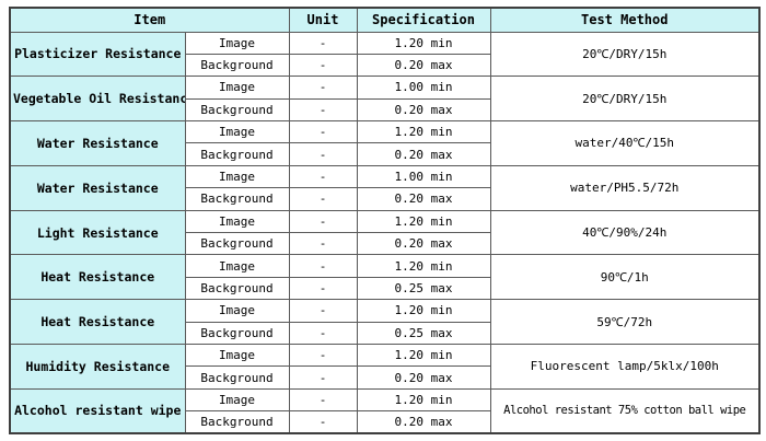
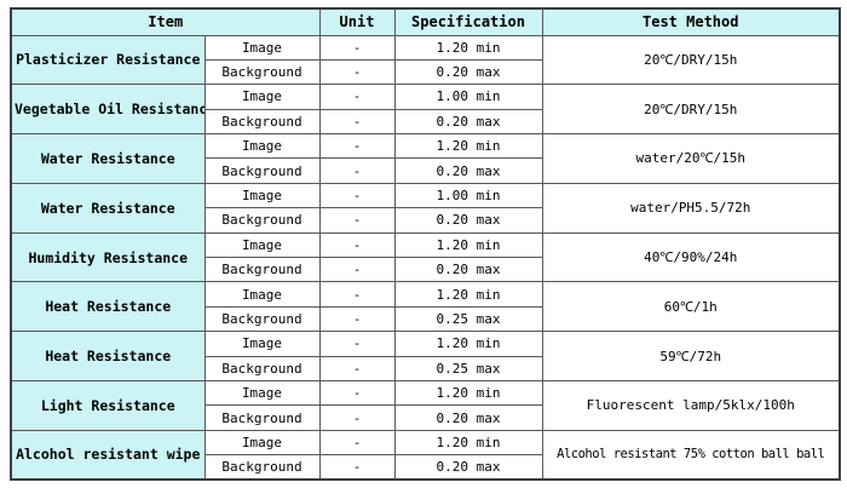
  Item	Unit	Specification	Test Method
  Plasticizer Resistance	Image	-	1.20 min	20℃/DRY/15h
  Background	-	0.20 max
  Vegetable Oil Resistanc	Image	-	1.00 min	20℃/DRY/15h
  Background	-	0.20 max
- Water Resistance	Image	-	1.20 min	water/40℃/15h
+ Water Resistance	Image	-	1.20 min	water/20℃/15h
  Background	-	0.20 max
  Water Resistance	Image	-	1.00 min	water/PH5.5/72h
  Background	-	0.20 max
- Light Resistance	Image	-	1.20 min	40℃/90%/24h
+ Humidity Resistance	Image	-	1.20 min	40℃/90%/24h
  Background	-	0.20 max
- Heat Resistance	Image	-	1.20 min	90℃/1h
+ Heat Resistance	Image	-	1.20 min	60℃/1h
  Background	-	0.25 max
  Heat Resistance	Image	-	1.20 min	59℃/72h
  Background	-	0.25 max
- Humidity Resistance	Image	-	1.20 min	Fluorescent lamp/5klx/100h
+ Light Resistance	Image	-	1.20 min	Fluorescent lamp/5klx/100h
  Background	-	0.20 max
- Alcohol resistant wipe	Image	-	1.20 min	Alcohol resistant 75% cotton ball wipe
+ Alcohol resistant wipe	Image	-	1.20 min	Alcohol resistant 75% cotton ball ball
  Background	-	0.20 max
